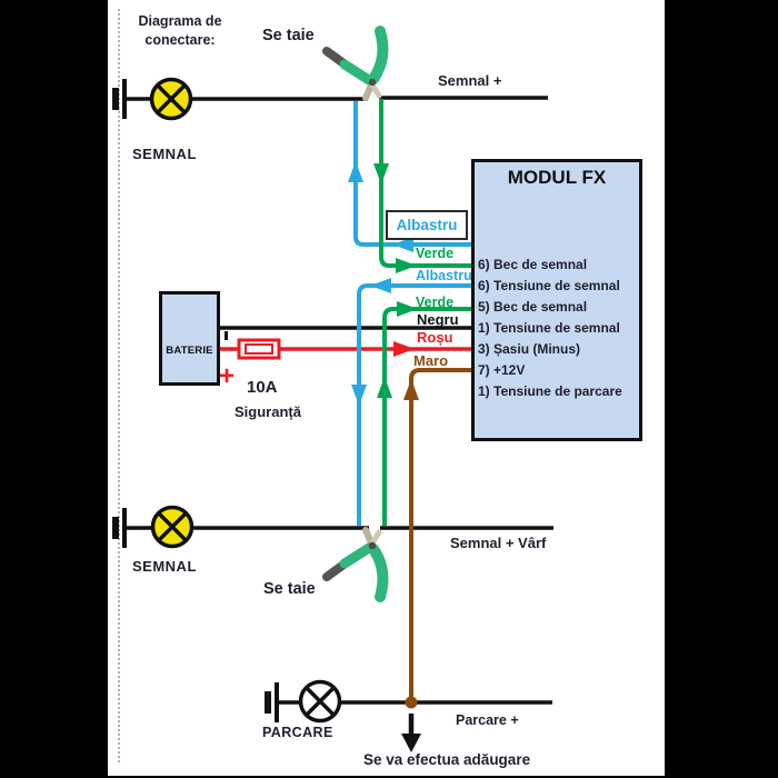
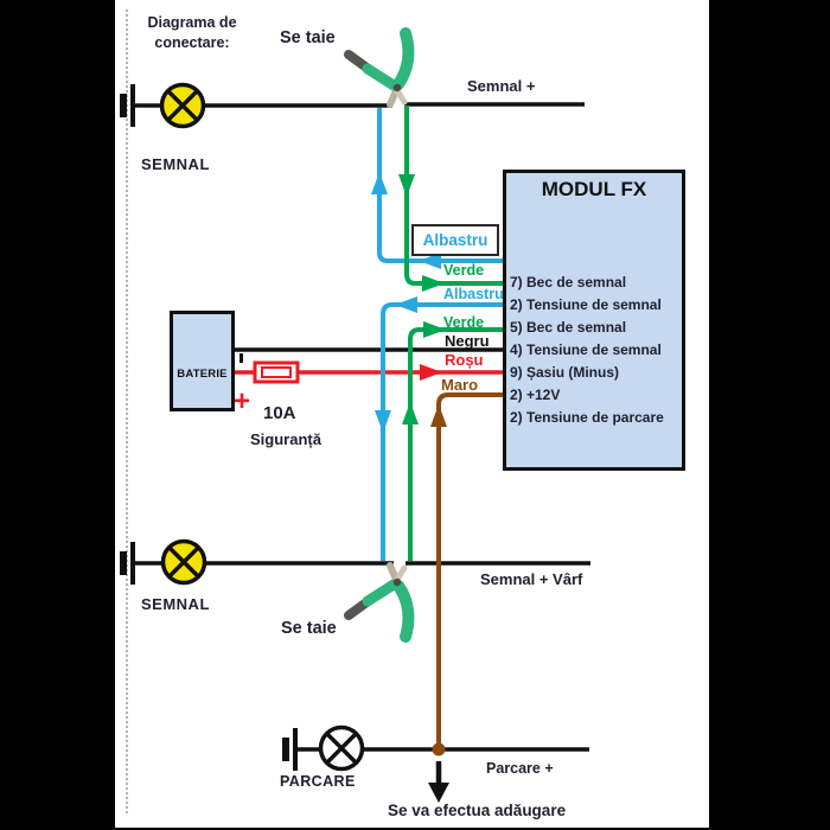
  MODUL FX
- 6) Bec de semnal
+ 7) Bec de semnal
- 6) Tensiune de semnal
+ 2) Tensiune de semnal
  5) Bec de semnal
- 1) Tensiune de semnal
+ 4) Tensiune de semnal
- 3) Șasiu (Minus)
+ 9) Șasiu (Minus)
- 7) +12V
+ 2) +12V
- 1) Tensiune de parcare
+ 2) Tensiune de parcare
  BATERIE
  +
  10A
  Siguranță
  Diagrama de
  conectare:
  Se taie
  Se taie
  SEMNAL
  SEMNAL
  PARCARE
  Semnal +
  Semnal + Vârf
  Parcare +
  Albastru
  Verde
  Albastru
  Verde
  Negru
  Roșu
  Maro
  Se va efectua adăugare
